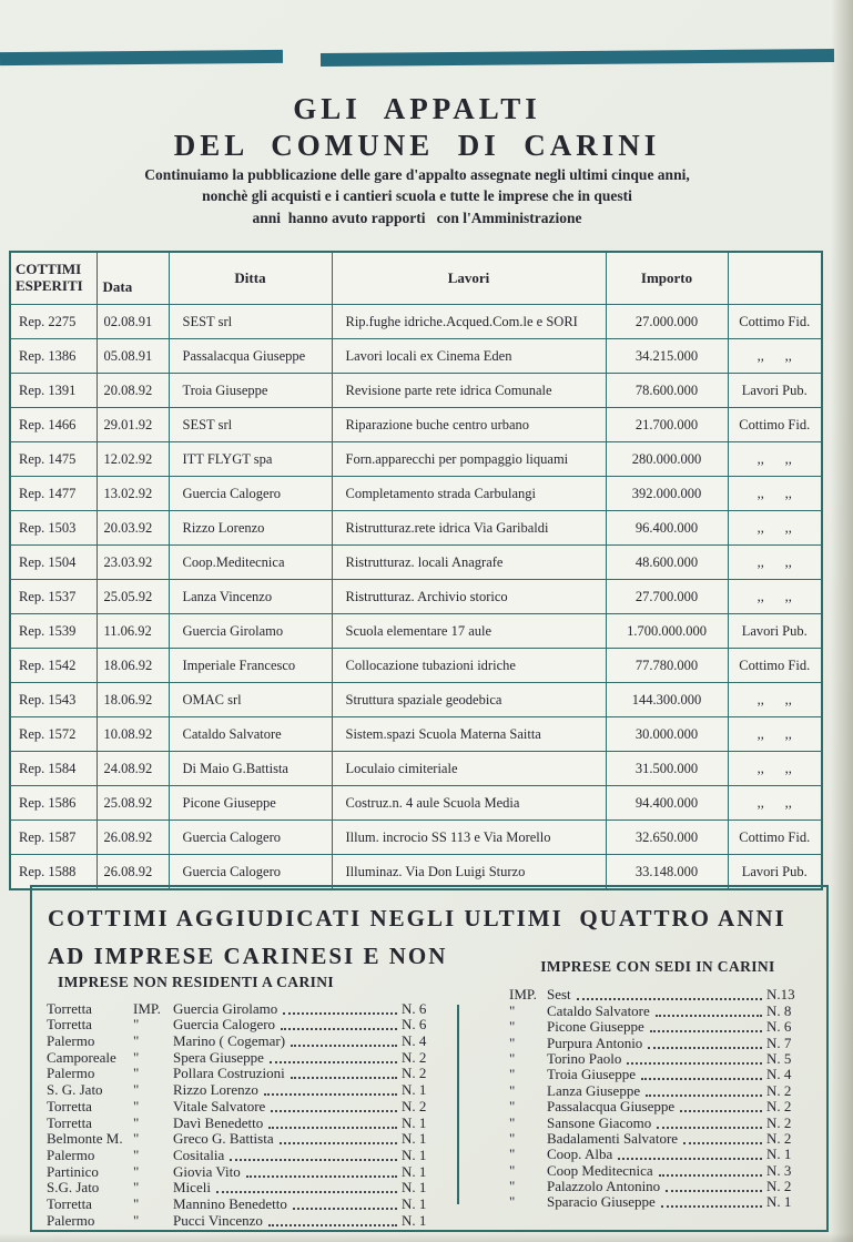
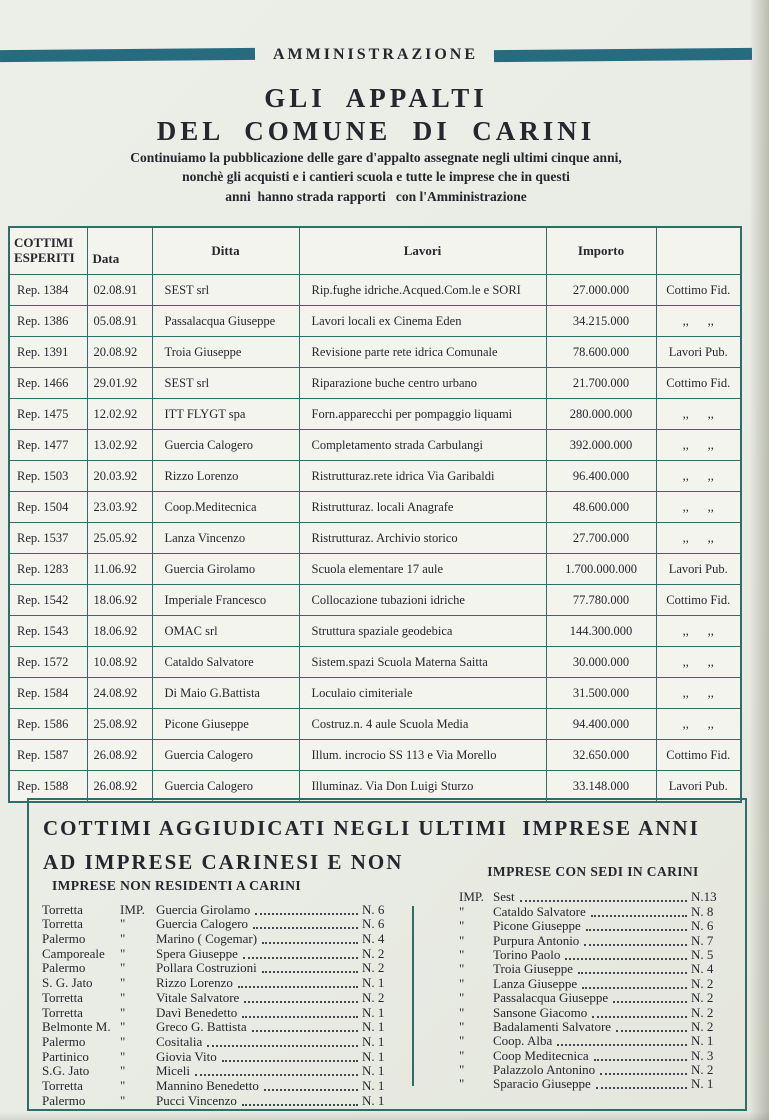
+ AMMINISTRAZIONE
  GLI APPALTI
  DEL COMUNE DI CARINI
  Continuiamo la pubblicazione delle gare d'appalto assegnate negli ultimi cinque anni,
  nonchè gli acquisti e i cantieri scuola e tutte le imprese che in questi
- anni hanno avuto rapporti con l'Amministrazione
+ anni hanno strada rapporti con l'Amministrazione
  COTTIMI ESPERITI	Data	Ditta	Lavori	Importo
- Rep. 2275	02.08.91	SEST srl	Rip.fughe idriche.Acqued.Com.le e SORI	27.000.000	Cottimo Fid.
+ Rep. 1384	02.08.91	SEST srl	Rip.fughe idriche.Acqued.Com.le e SORI	27.000.000	Cottimo Fid.
  Rep. 1386	05.08.91	Passalacqua Giuseppe	Lavori locali ex Cinema Eden	34.215.000	,, ,,
  Rep. 1391	20.08.92	Troia Giuseppe	Revisione parte rete idrica Comunale	78.600.000	Lavori Pub.
  Rep. 1466	29.01.92	SEST srl	Riparazione buche centro urbano	21.700.000	Cottimo Fid.
  Rep. 1475	12.02.92	ITT FLYGT spa	Forn.apparecchi per pompaggio liquami	280.000.000	,, ,,
  Rep. 1477	13.02.92	Guercia Calogero	Completamento strada Carbulangi	392.000.000	,, ,,
  Rep. 1503	20.03.92	Rizzo Lorenzo	Ristrutturaz.rete idrica Via Garibaldi	96.400.000	,, ,,
  Rep. 1504	23.03.92	Coop.Meditecnica	Ristrutturaz. locali Anagrafe	48.600.000	,, ,,
  Rep. 1537	25.05.92	Lanza Vincenzo	Ristrutturaz. Archivio storico	27.700.000	,, ,,
- Rep. 1539	11.06.92	Guercia Girolamo	Scuola elementare 17 aule	1.700.000.000	Lavori Pub.
+ Rep. 1283	11.06.92	Guercia Girolamo	Scuola elementare 17 aule	1.700.000.000	Lavori Pub.
  Rep. 1542	18.06.92	Imperiale Francesco	Collocazione tubazioni idriche	77.780.000	Cottimo Fid.
  Rep. 1543	18.06.92	OMAC srl	Struttura spaziale geodebica	144.300.000	,, ,,
  Rep. 1572	10.08.92	Cataldo Salvatore	Sistem.spazi Scuola Materna Saitta	30.000.000	,, ,,
  Rep. 1584	24.08.92	Di Maio G.Battista	Loculaio cimiteriale	31.500.000	,, ,,
  Rep. 1586	25.08.92	Picone Giuseppe	Costruz.n. 4 aule Scuola Media	94.400.000	,, ,,
  Rep. 1587	26.08.92	Guercia Calogero	Illum. incrocio SS 113 e Via Morello	32.650.000	Cottimo Fid.
  Rep. 1588	26.08.92	Guercia Calogero	Illuminaz. Via Don Luigi Sturzo	33.148.000	Lavori Pub.
- COTTIMI AGGIUDICATI NEGLI ULTIMI QUATTRO ANNI
+ COTTIMI AGGIUDICATI NEGLI ULTIMI IMPRESE ANNI
  AD IMPRESE CARINESI E NON
  IMPRESE NON RESIDENTI A CARINI
  Torretta
  IMP.
  Guercia Girolamo
  N. 6
  Torretta
  "
  Guercia Calogero
  N. 6
  Palermo
  "
  Marino ( Cogemar)
  N. 4
  Camporeale
  "
  Spera Giuseppe
  N. 2
  Palermo
  "
  Pollara Costruzioni
  N. 2
  S. G. Jato
  "
  Rizzo Lorenzo
  N. 1
  Torretta
  "
  Vitale Salvatore
  N. 2
  Torretta
  "
  Davì Benedetto
  N. 1
  Belmonte M.
  "
  Greco G. Battista
  N. 1
  Palermo
  "
  Cositalia
  N. 1
  Partinico
  "
  Giovia Vito
  N. 1
  S.G. Jato
  "
  Miceli
  N. 1
  Torretta
  "
  Mannino Benedetto
  N. 1
  Palermo
  "
  Pucci Vincenzo
  N. 1
  IMPRESE CON SEDI IN CARINI
  IMP.
  Sest
  N.13
  "
  Cataldo Salvatore
  N. 8
  "
  Picone Giuseppe
  N. 6
  "
  Purpura Antonio
  N. 7
  "
  Torino Paolo
  N. 5
  "
  Troia Giuseppe
  N. 4
  "
  Lanza Giuseppe
  N. 2
  "
  Passalacqua Giuseppe
  N. 2
  "
  Sansone Giacomo
  N. 2
  "
  Badalamenti Salvatore
  N. 2
  "
  Coop. Alba
  N. 1
  "
  Coop Meditecnica
  N. 3
  "
  Palazzolo Antonino
  N. 2
  "
  Sparacio Giuseppe
  N. 1
